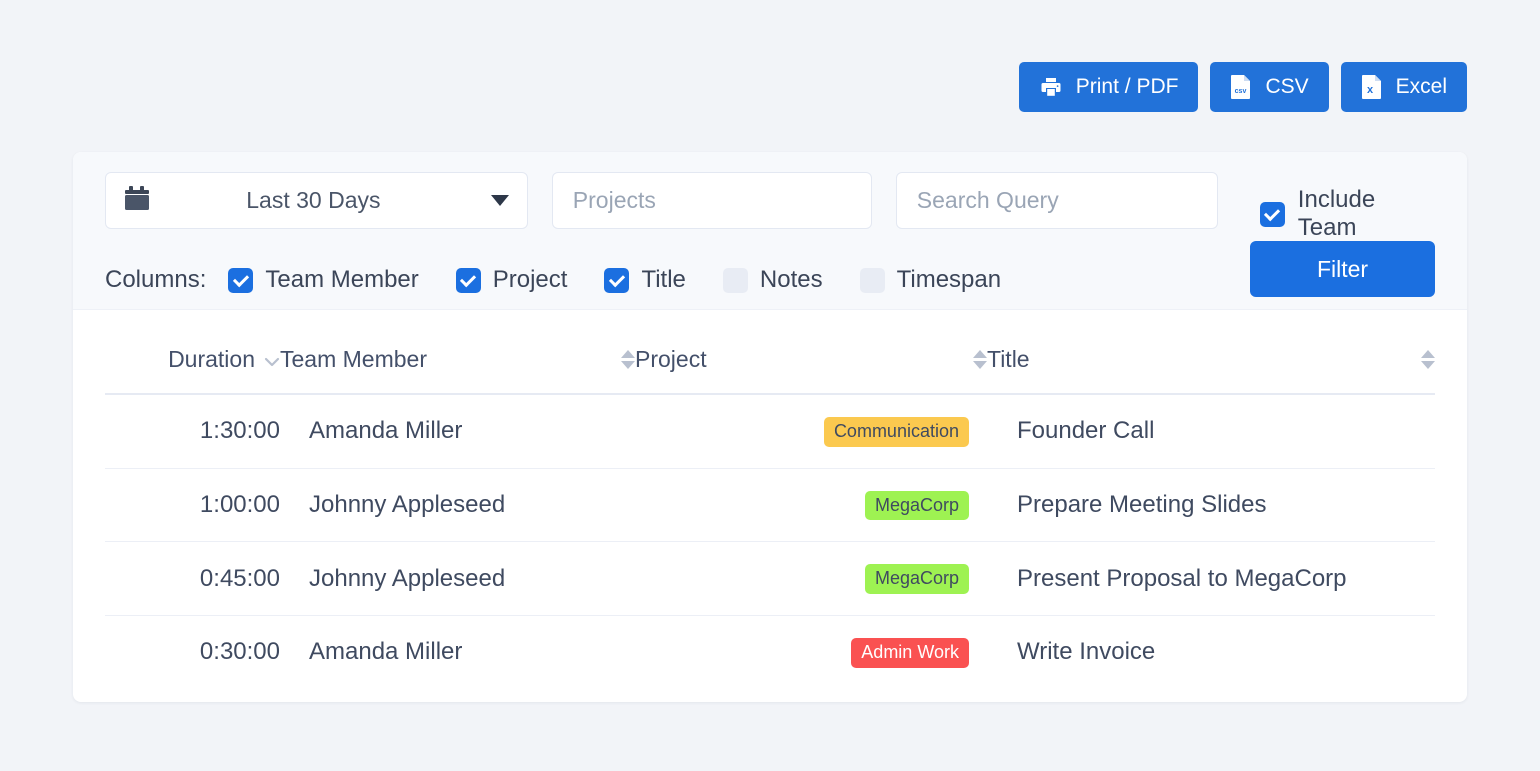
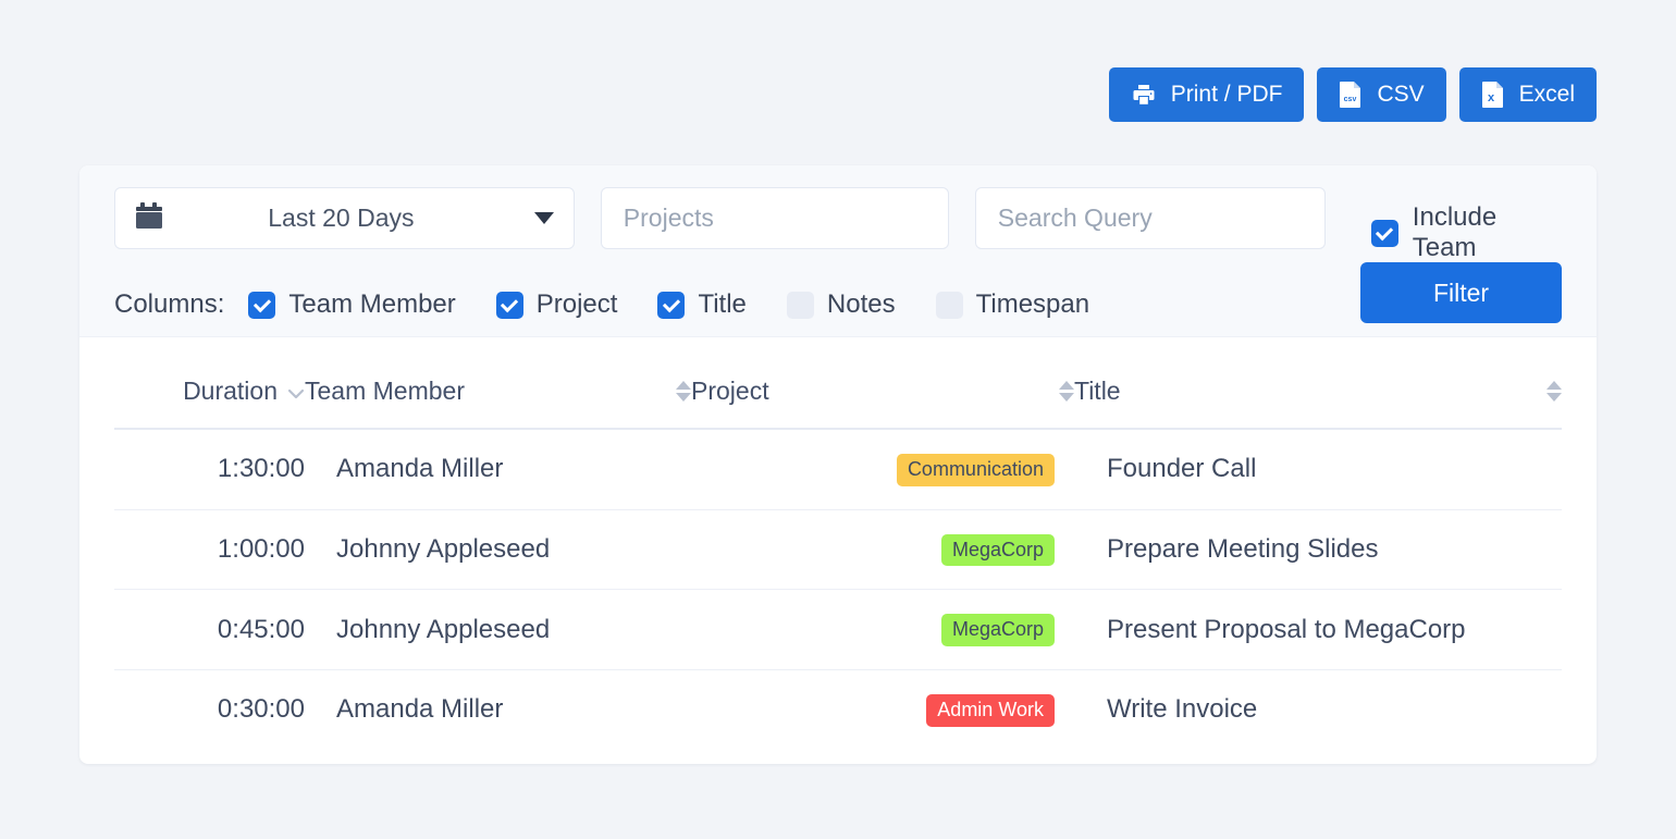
  Print / PDF
  CSV
  x
  Excel
- Last 30 Days
+ Last 20 Days
  Projects
  Search Query
  Include Team
  Columns:
  Team Member
  Project
  Title
  Notes
  Timespan
  Filter
  Duration	Team Member	Project	Title
  1:30:00	Amanda Miller	Communication	Founder Call
  1:00:00	Johnny Appleseed	MegaCorp	Prepare Meeting Slides
  0:45:00	Johnny Appleseed	MegaCorp	Present Proposal to MegaCorp
  0:30:00	Amanda Miller	Admin Work	Write Invoice
